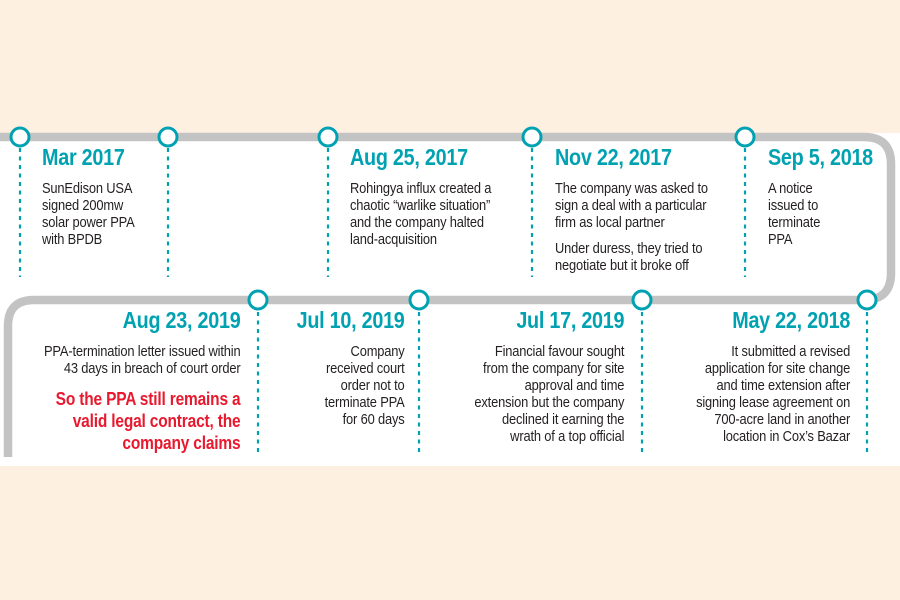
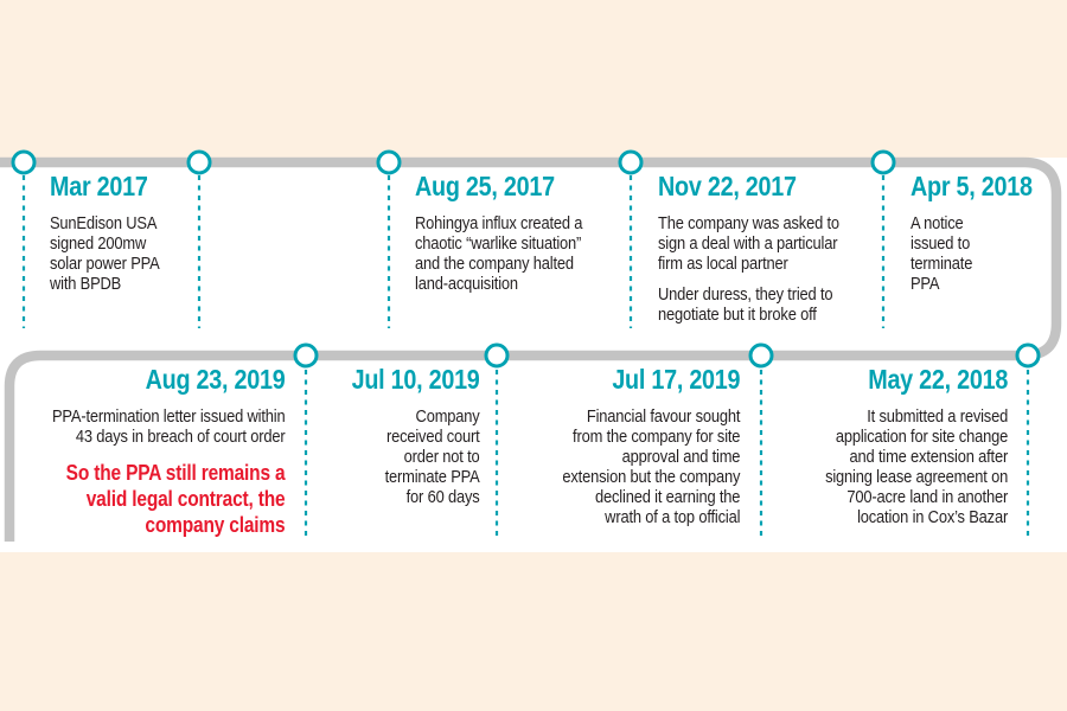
  Mar 2017
  SunEdison USA
  signed 200mw
  solar power PPA
  with BPDB
  Aug 25, 2017
  Rohingya influx created a
  chaotic “warlike situation”
  and the company halted
  land-acquisition
  Nov 22, 2017
  The company was asked to
  sign a deal with a particular
  firm as local partner
  Under duress, they tried to
  negotiate but it broke off
- Sep 5, 2018
+ Apr 5, 2018
  A notice
  issued to
  terminate
  PPA
  Aug 23, 2019
  PPA-termination letter issued within
  43 days in breach of court order
  So the PPA still remains a
  valid legal contract, the
  company claims
  Jul 10, 2019
  Company
  received court
  order not to
  terminate PPA
  for 60 days
  Jul 17, 2019
  Financial favour sought
  from the company for site
  approval and time
  extension but the company
  declined it earning the
  wrath of a top official
  May 22, 2018
  It submitted a revised
  application for site change
  and time extension after
  signing lease agreement on
  700-acre land in another
  location in Cox’s Bazar
